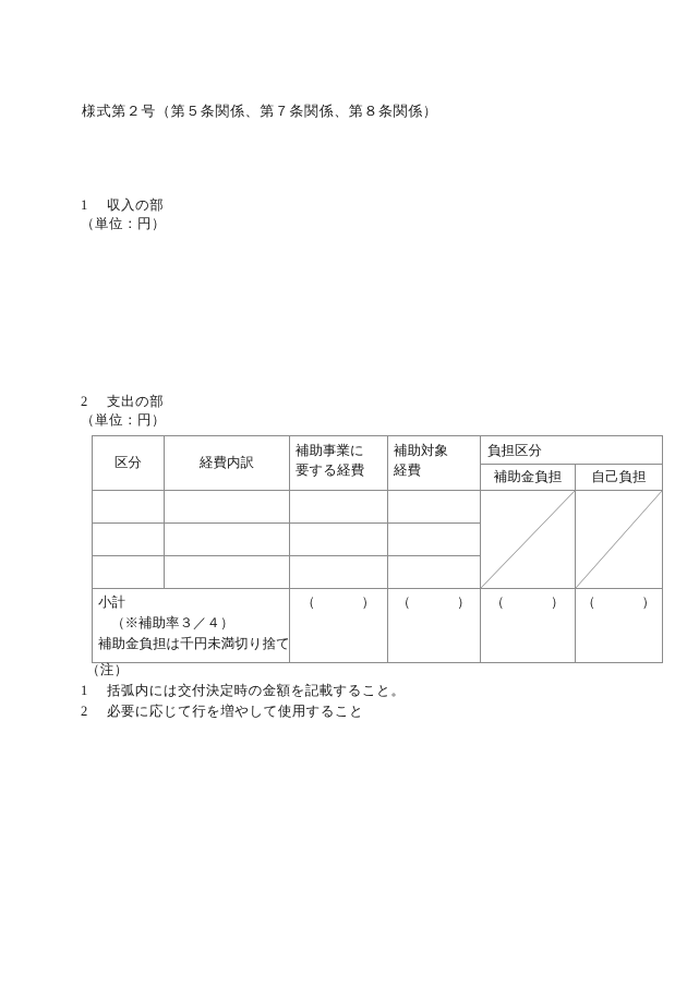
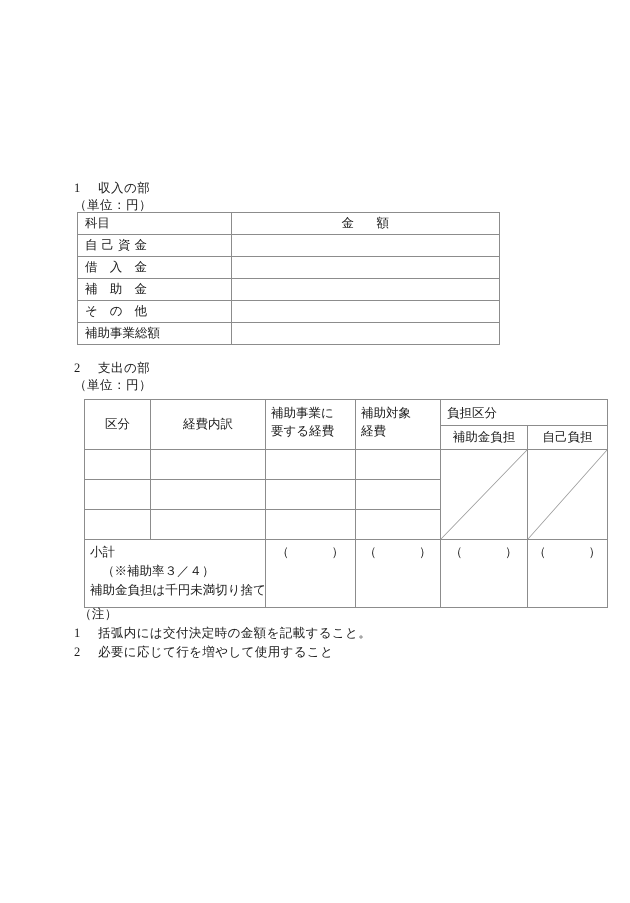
- 様式第２号（第５条関係、第７条関係、第８条関係）
  1 収入の部
  （単位：円）
+ 科目	金 額
+ 自己資金
+ 借入金
+ 補助金
+ その他
+ 補助事業総額
  2 支出の部
  （単位：円）
  区分	経費内訳	補助事業に 要する経費	補助対象 経費	負担区分
  補助金負担	自己負担
  小計 （※補助率３／４） 補助金負担は千円未満切り捨て	（ ）	（ ）	（ ）	（ ）
  （注）
  1 括弧内には交付決定時の金額を記載すること。
  2 必要に応じて行を増やして使用すること
